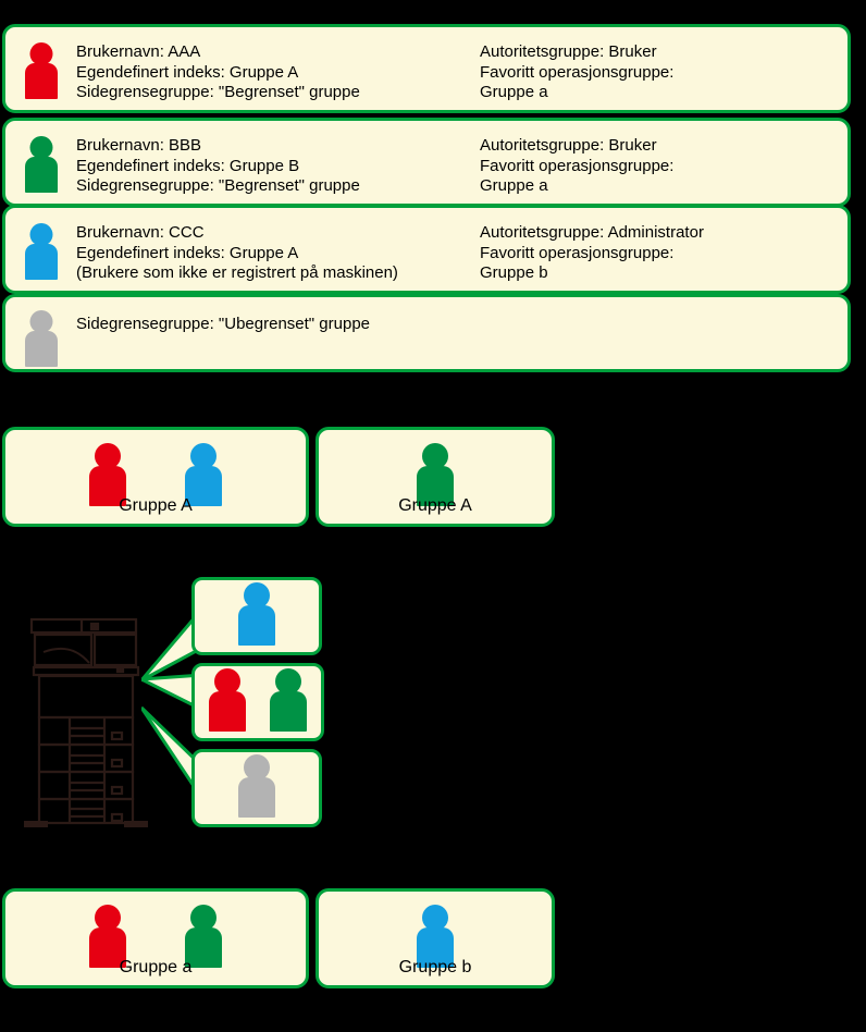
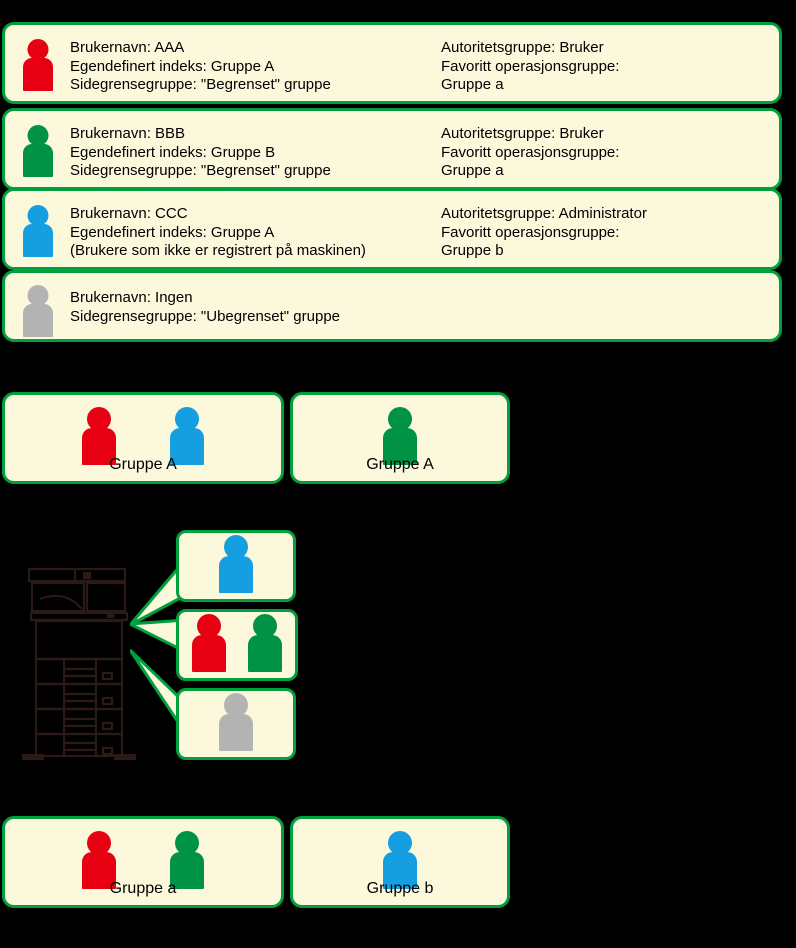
  Brukernavn: AAA
  Egendefinert indeks: Gruppe A
  Sidegrensegruppe: "Begrenset" gruppe
  Autoritetsgruppe: Bruker
  Favoritt operasjonsgruppe:
  Gruppe a
  Brukernavn: BBB
  Egendefinert indeks: Gruppe B
  Sidegrensegruppe: "Begrenset" gruppe
  Autoritetsgruppe: Bruker
  Favoritt operasjonsgruppe:
  Gruppe a
  Brukernavn: CCC
  Egendefinert indeks: Gruppe A
  (Brukere som ikke er registrert på maskinen)
  Autoritetsgruppe: Administrator
  Favoritt operasjonsgruppe:
  Gruppe b
+ Brukernavn: Ingen
  Sidegrensegruppe: "Ubegrenset" gruppe
  Gruppe A
  Gruppe A
  Gruppe a
  Gruppe b
